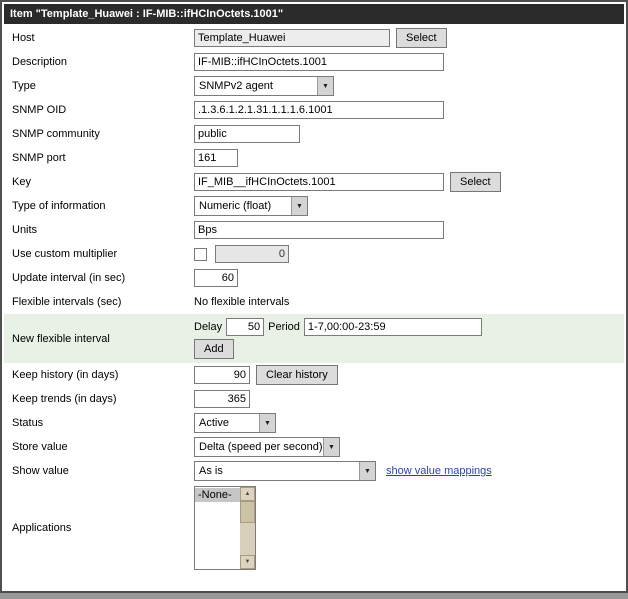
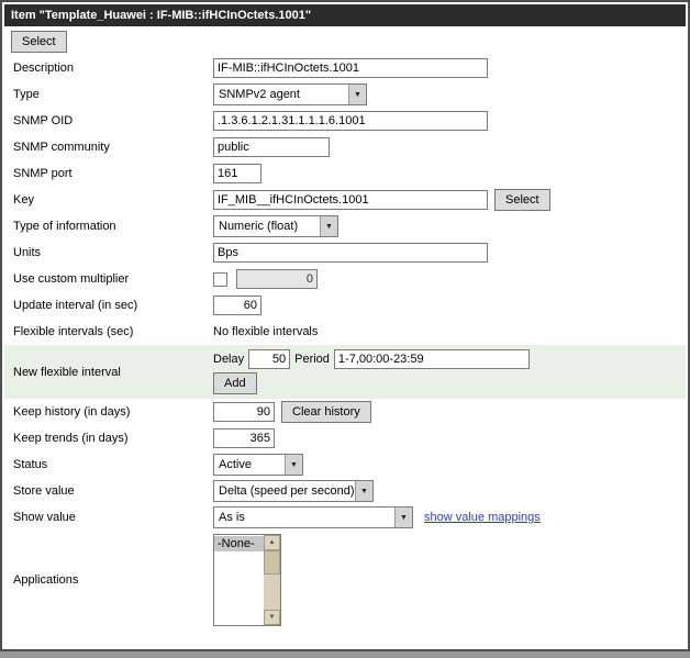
  Item "Template_Huawei : IF-MIB::ifHCInOctets.1001"
- Host
- Template_Huawei
  Select
  Description
  IF-MIB::ifHCInOctets.1001
  Type
  SNMPv2 agent
  SNMP OID
  .1.3.6.1.2.1.31.1.1.1.6.1001
  SNMP community
  public
  SNMP port
  161
  Key
  IF_MIB__ifHCInOctets.1001
  Select
  Type of information
  Numeric (float)
  Units
  Bps
  Use custom multiplier
  0
  Update interval (in sec)
  60
  Flexible intervals (sec)
  No flexible intervals
  New flexible interval
  Delay
  50
  Period
  1-7,00:00-23:59
  Add
  Keep history (in days)
  90
  Clear history
  Keep trends (in days)
  365
  Status
  Active
  Store value
  Delta (speed per second)
  Show value
  As is
  show value mappings
  Applications
  -None-
